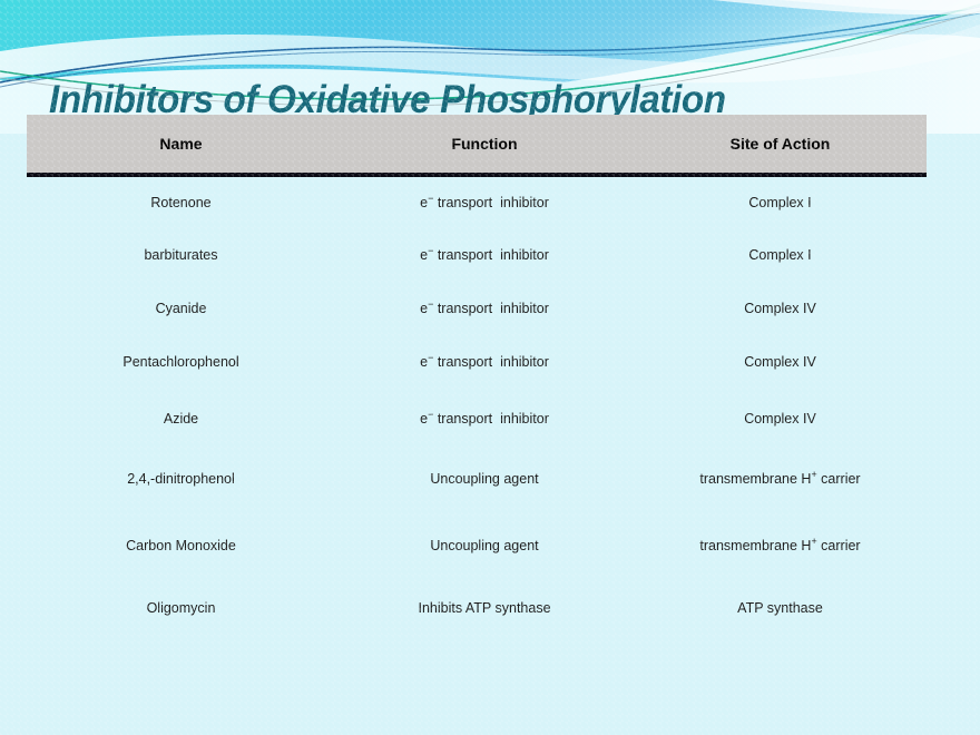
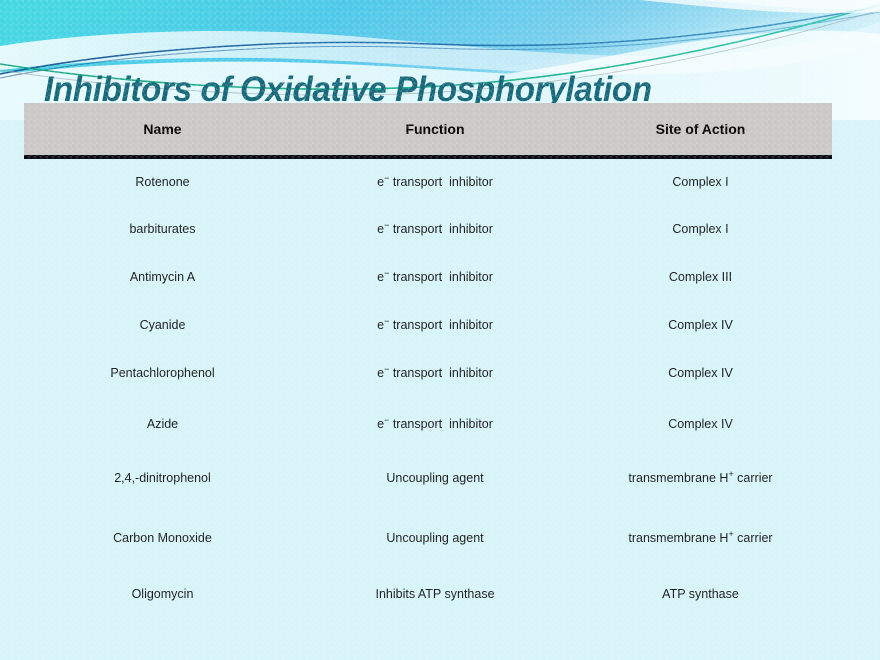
  Inhibitors of Oxidative Phosphorylation
  Name	Function	Site of Action
  Rotenone	e− transport inhibitor	Complex I
  barbiturates	e− transport inhibitor	Complex I
+ Antimycin A	e− transport inhibitor	Complex III
  Cyanide	e− transport inhibitor	Complex IV
  Pentachlorophenol	e− transport inhibitor	Complex IV
  Azide	e− transport inhibitor	Complex IV
  2,4,-dinitrophenol	Uncoupling agent	transmembrane H+ carrier
  Carbon Monoxide	Uncoupling agent	transmembrane H+ carrier
  Oligomycin	Inhibits ATP synthase	ATP synthase
